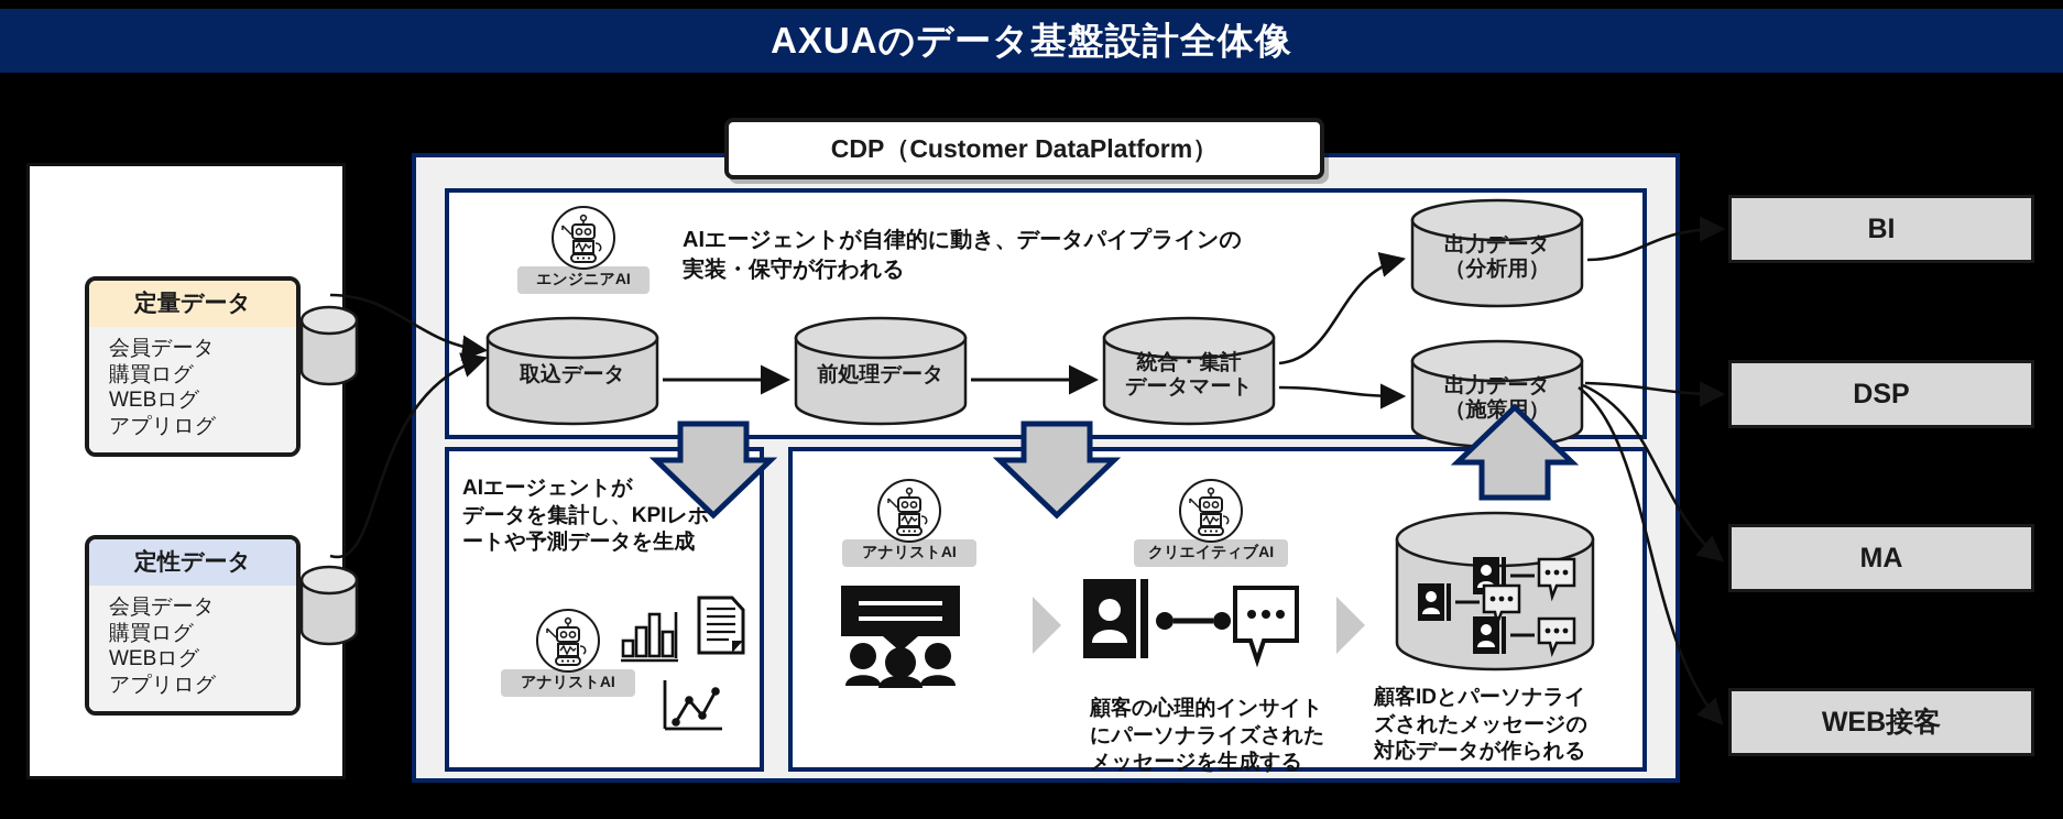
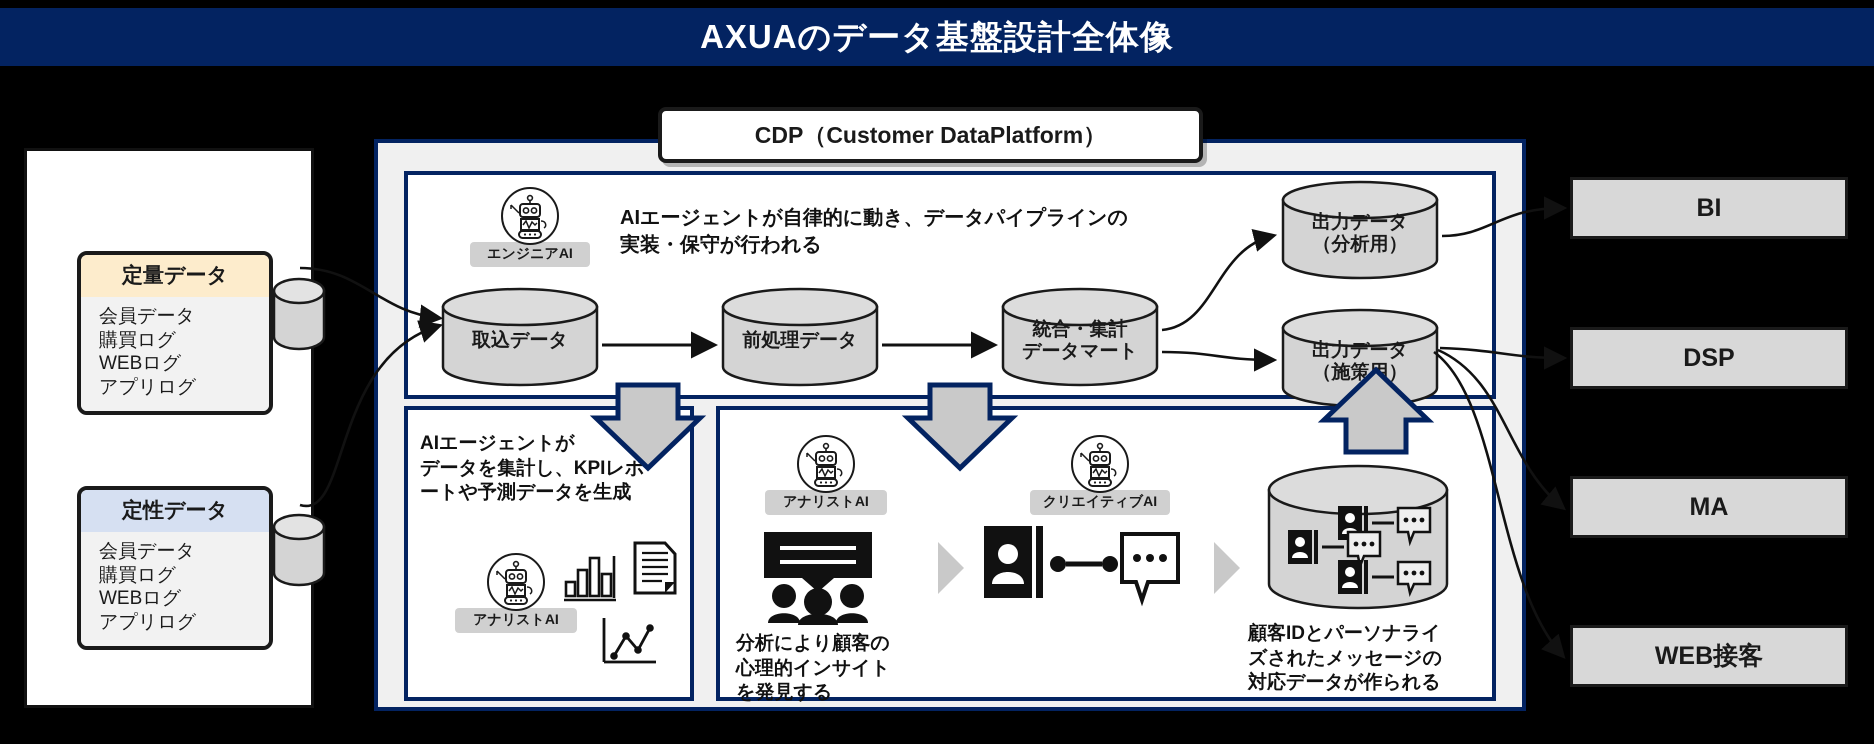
  AXUAのデータ基盤設計全体像
  定量データ
  会員データ
  購買ログ
  WEBログ
  アプリログ
  定性データ
  会員データ
  購買ログ
  WEBログ
  アプリログ
  CDP（Customer DataPlatform）
  エンジニアAI
  AIエージェントが自律的に動き、データパイプラインの実装・保守が行われる
  取込データ
  前処理データ
  統合・集計
  データマート
  出力データ
  （分析用）
  出力データ
  （施策）
  AIエージェントが
  データを集計し、KPIレポ
  ートや予測データを生成
  アナリストAI
  アナリストAI
+ 分析により顧客の
+ 心理的インサイト
+ を発見する
  クリエイティブAI
- 顧客の心理的インサイト
- にパーソナライズされた
- メッセージを生成する
  顧客IDとパーソナライ
  ズされたメッセージの
  対応データが作られる
  BI
  DSP
  MA
  WEB接客
